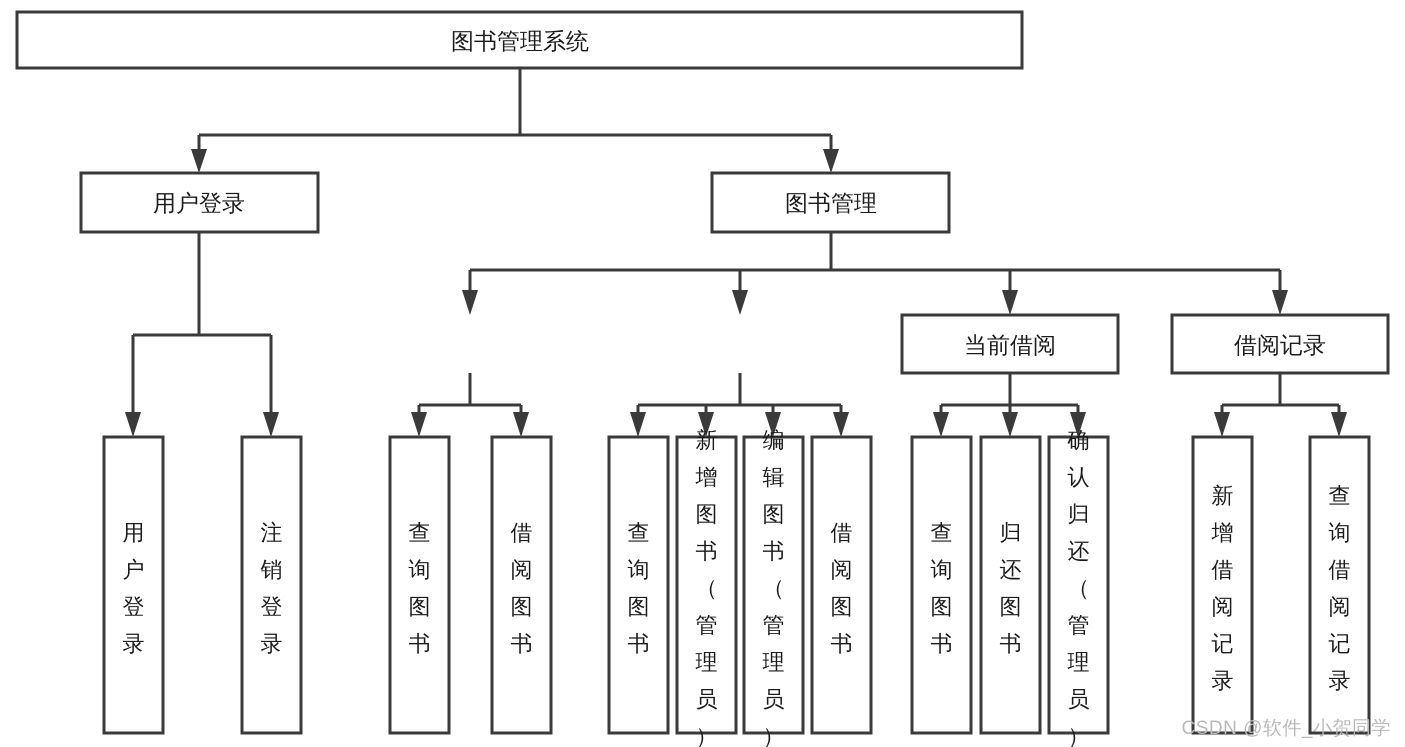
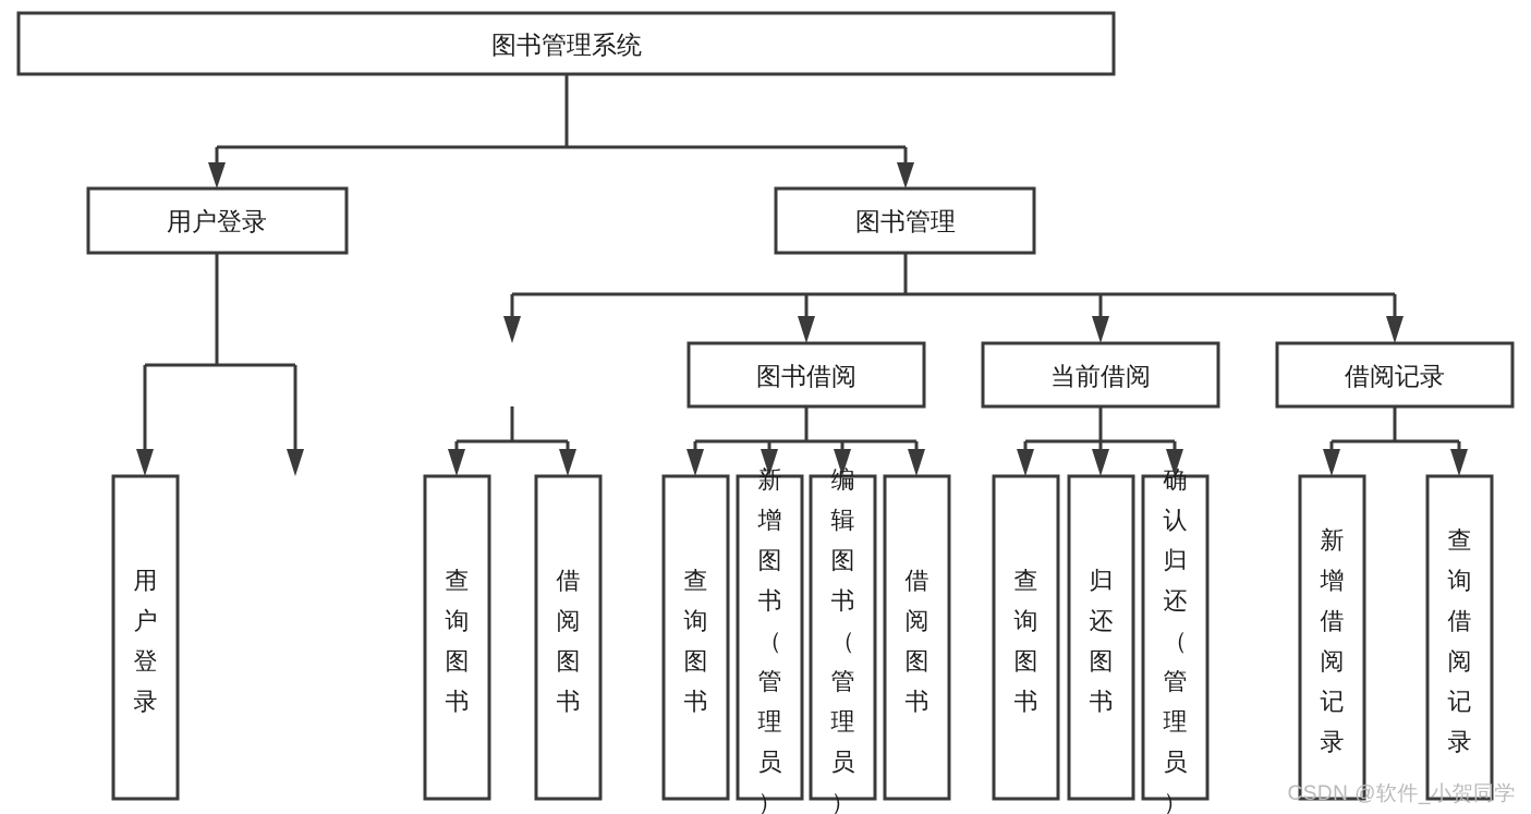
  图书管理系统
  用户登录
  图书管理
+ 图书借阅
  当前借阅
  借阅记录
  用户登录
- 注销登录
  查询图书
  借阅图书
  查询图书
  新增图书（管理员）
  编辑图书（管理员）
  借阅图书
  查询图书
  归还图书
  确认归还（管理员）
  新增借阅记录
  查询借阅记录
  CSDN @软件_小贺同学
